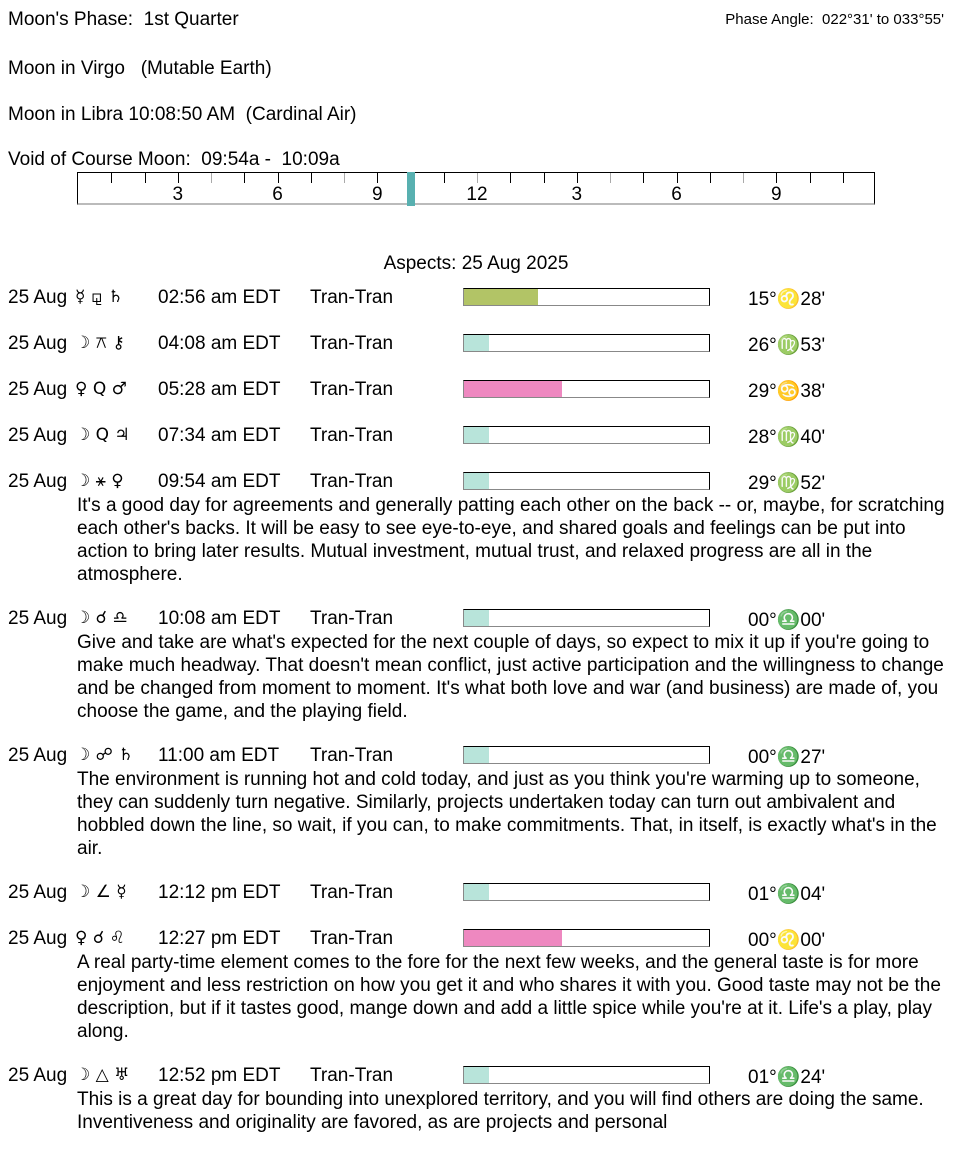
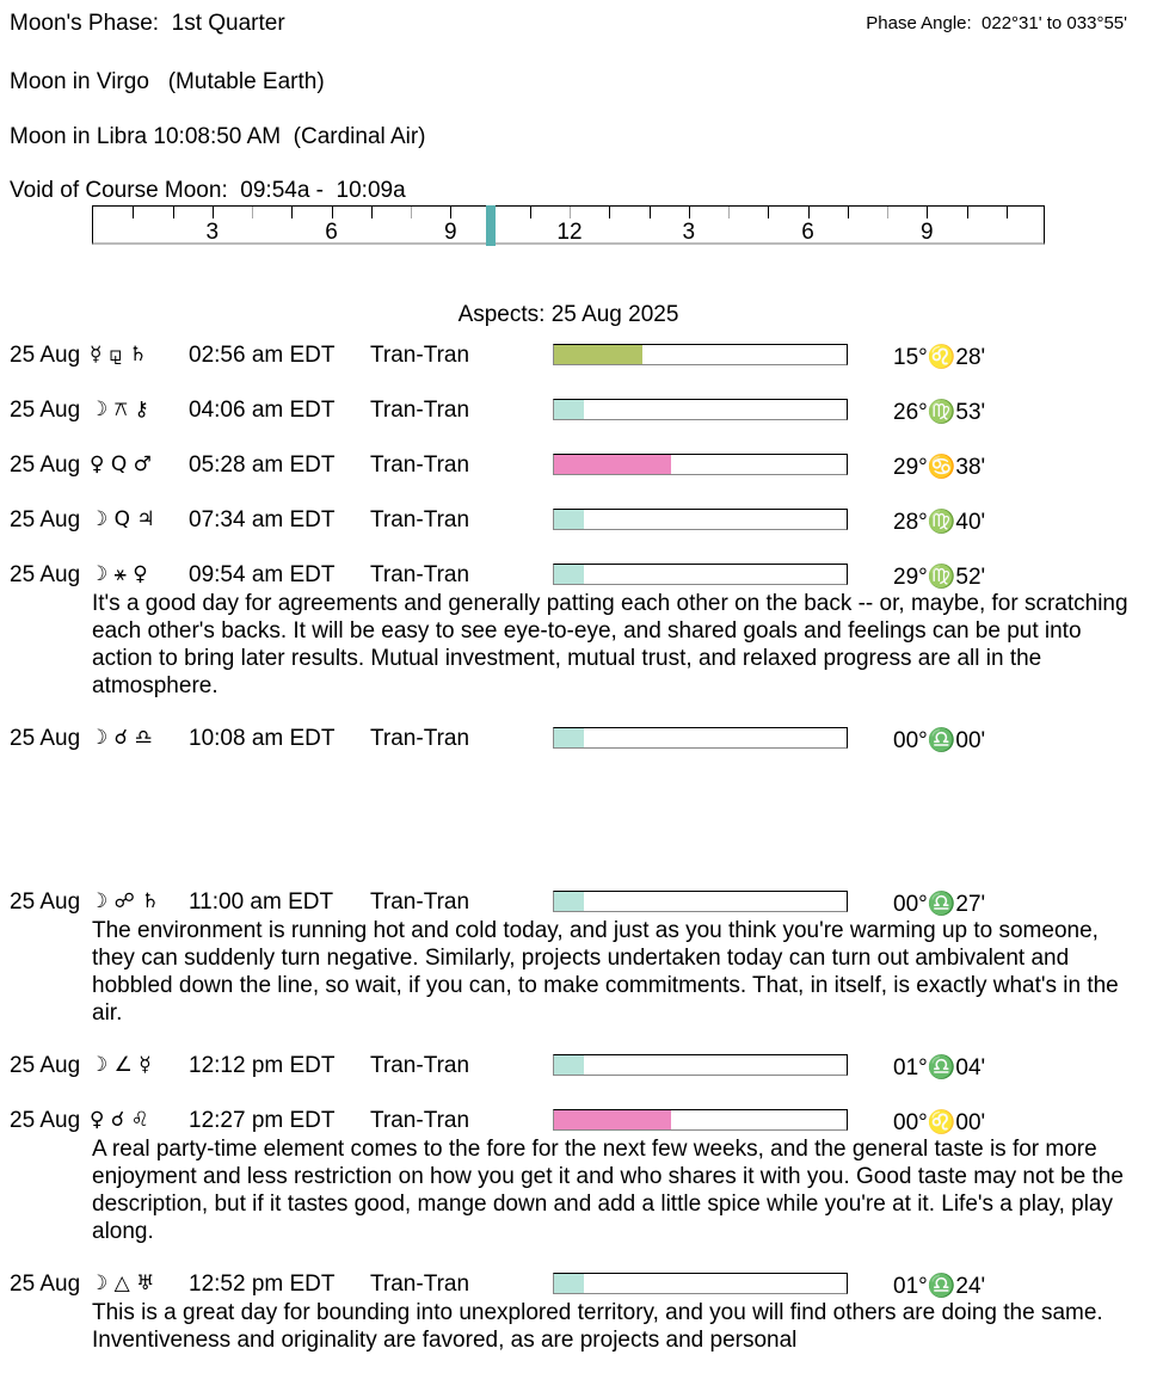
  Moon's Phase: 1st Quarter
  Phase Angle: 022°31' to 033°55'
  Moon in Virgo (Mutable Earth)
  Moon in Libra 10:08:50 AM (Cardinal Air)
  Void of Course Moon: 09:54a - 10:09a
  3
  6
  9
  12
  3
  6
  9
  Aspects: 25 Aug 2025
  25 Aug
  ☿ ⚼ ♄
  02:56 am EDT
  Tran-Tran
  15°♌28'
  25 Aug
  ☽ ⚻ ⚷
- 04:08 am EDT
+ 04:06 am EDT
  Tran-Tran
  26°♍53'
  25 Aug
  ♀ Q ♂
  05:28 am EDT
  Tran-Tran
  29°♋38'
  25 Aug
  ☽ Q ♃
  07:34 am EDT
  Tran-Tran
  28°♍40'
  25 Aug
  ☽ ⚹ ♀
  09:54 am EDT
  Tran-Tran
  29°♍52'
  It's a good day for agreements and generally patting each other on the back -- or, maybe, for scratching each other's backs. It will be easy to see eye-to-eye, and shared goals and feelings can be put into action to bring later results. Mutual investment, mutual trust, and relaxed progress are all in the atmosphere.
  25 Aug
  ☽ ☌ ♎
  10:08 am EDT
  Tran-Tran
  00°♎00'
- Give and take are what's expected for the next couple of days, so expect to mix it up if you're going to make much headway. That doesn't mean conflict, just active participation and the willingness to change and be changed from moment to moment. It's what both love and war (and business) are made of, you choose the game, and the playing field.
  25 Aug
  ☽ ☍ ♄
  11:00 am EDT
  Tran-Tran
  00°♎27'
  The environment is running hot and cold today, and just as you think you're warming up to someone, they can suddenly turn negative. Similarly, projects undertaken today can turn out ambivalent and hobbled down the line, so wait, if you can, to make commitments. That, in itself, is exactly what's in the air.
  25 Aug
  ☽ ∠ ☿
  12:12 pm EDT
  Tran-Tran
  01°♎04'
  25 Aug
  ♀ ☌ ♌
  12:27 pm EDT
  Tran-Tran
  00°♌00'
  A real party-time element comes to the fore for the next few weeks, and the general taste is for more enjoyment and less restriction on how you get it and who shares it with you. Good taste may not be the description, but if it tastes good, mange down and add a little spice while you're at it. Life's a play, play along.
  25 Aug
  ☽ △ ♅
  12:52 pm EDT
  Tran-Tran
  01°♎24'
  This is a great day for bounding into unexplored territory, and you will find others are doing the same. Inventiveness and originality are favored, as are projects and personal
